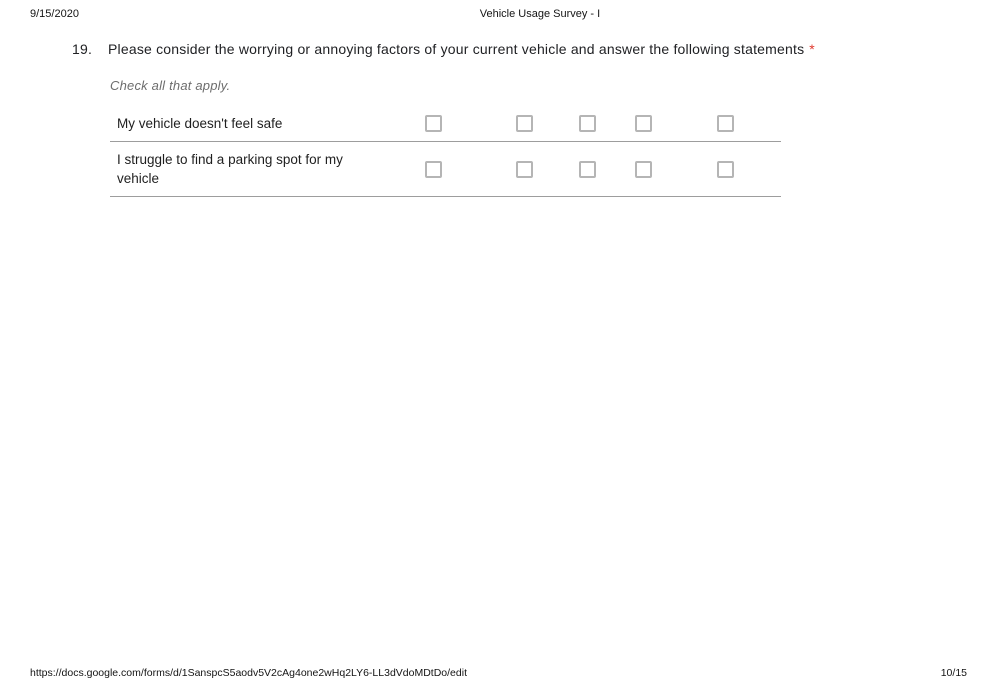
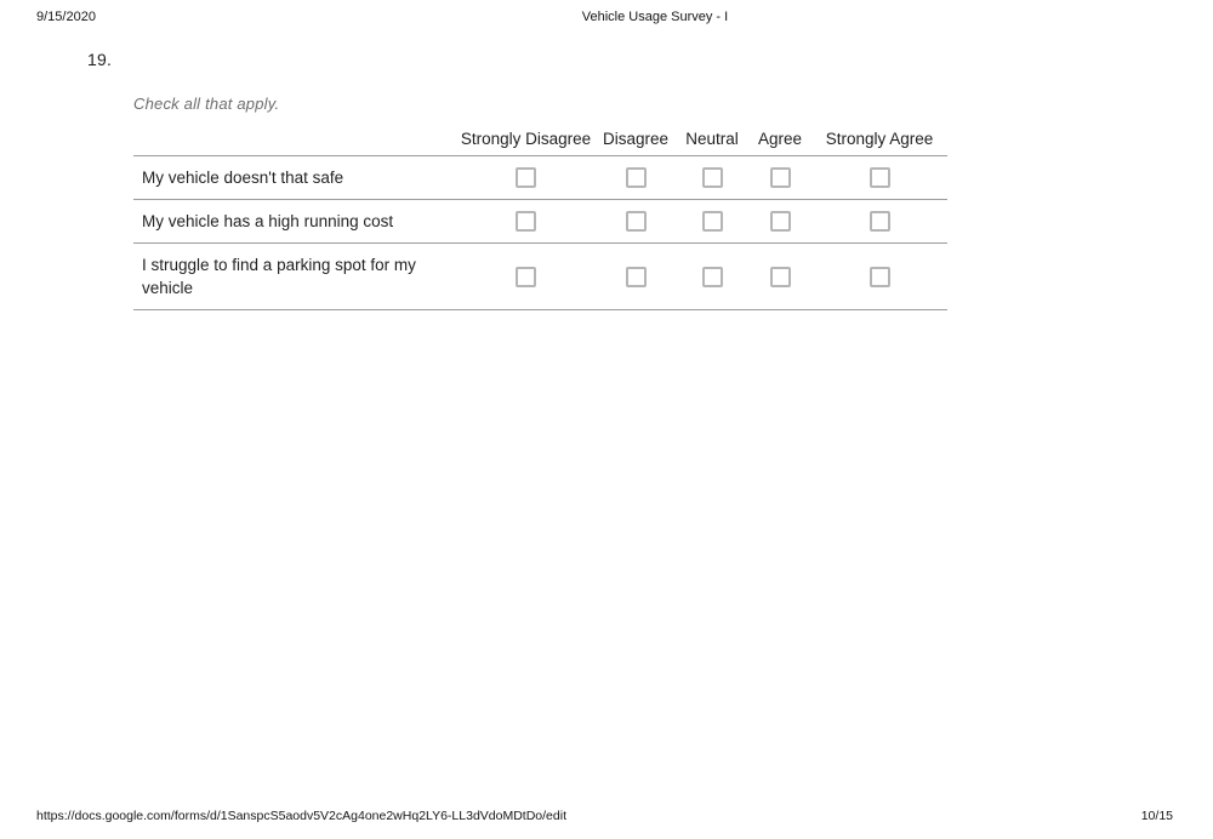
  9/15/2020
  Vehicle Usage Survey - I
  19.
- Please consider the worrying or annoying factors of your current vehicle and answer the following statements *
  Check all that apply.
+ Strongly Disagree
+ Disagree
+ Neutral
+ Agree
+ Strongly Agree
- My vehicle doesn't feel safe
+ My vehicle doesn't that safe
+ My vehicle has a high running cost
  I struggle to find a parking spot for my vehicle
  https://docs.google.com/forms/d/1SanspcS5aodv5V2cAg4one2wHq2LY6-LL3dVdoMDtDo/edit
  10/15
